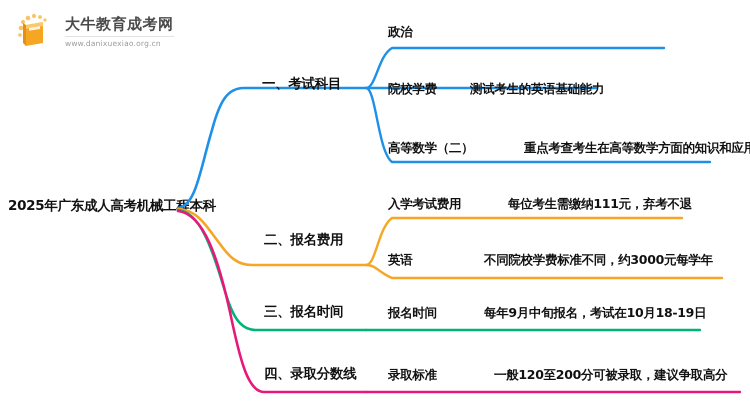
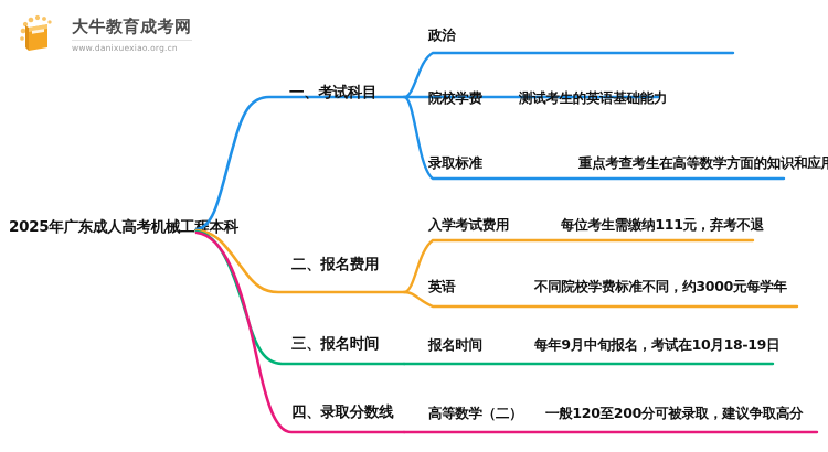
  大牛教育成考网
  www.danixuexiao.org.cn
  2025年广东成人高考机械工本科
  一、考试科目
  政治
  院校学费
  测试考生的英语基础能力
- 高等数学（二）
+ 录取标准
  重点考查考生在高等数学方面的知识和应
  二、报名费用
  入学考试费用
  每位考生需缴纳111元，弃考不退
  英语
  不同院校学费标准不同，约3000元每学年
  三、报名时间
  报名时间
  每年9月中旬报名，考试在10月18-19日
  四、录取分数线
- 录取标准
+ 高等数学（二）
  一般120至200分可被录取，建议争取高分
